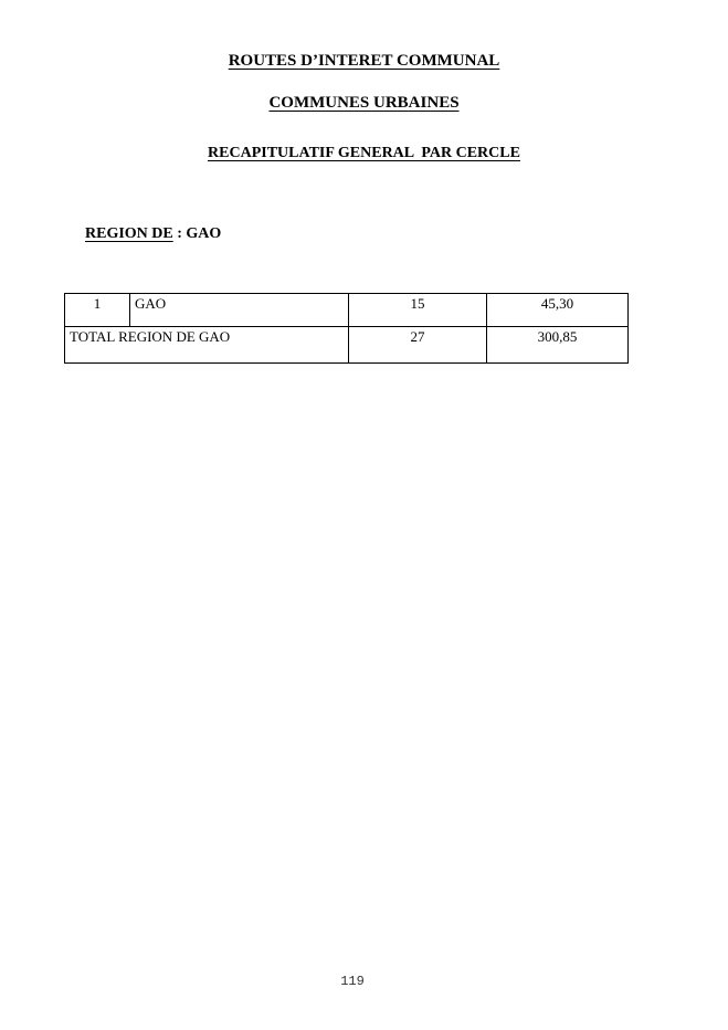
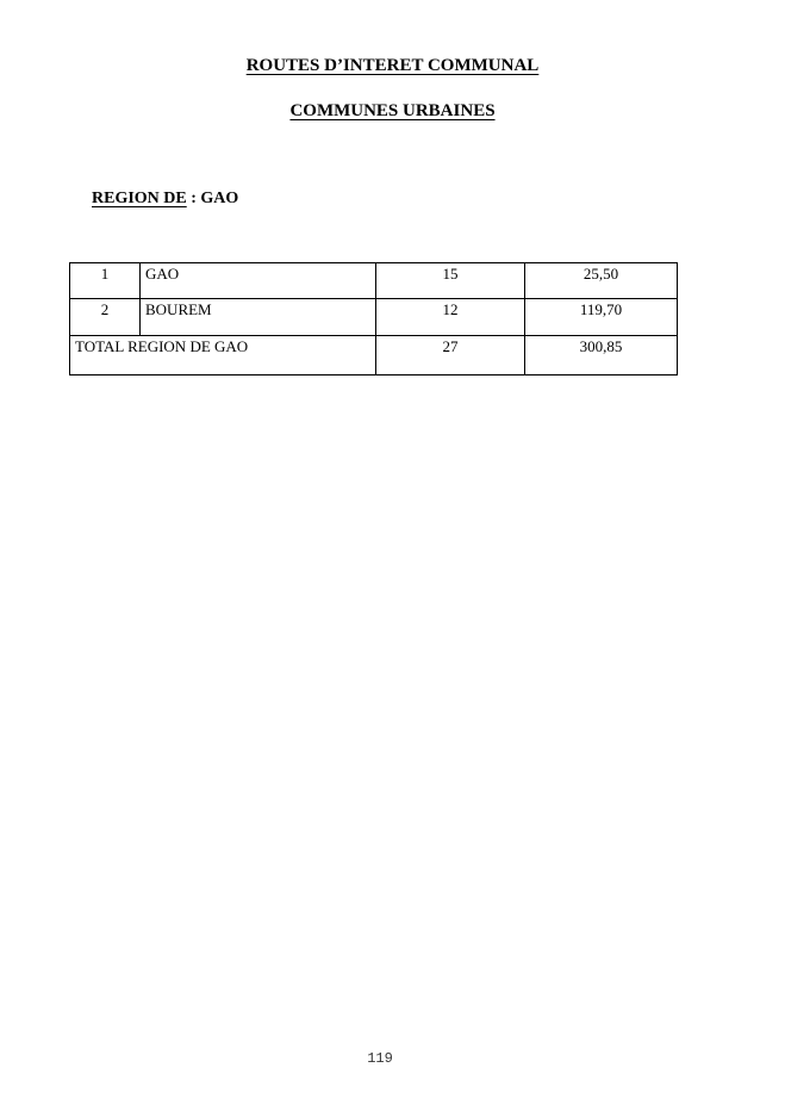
  ROUTES D’INTERET COMMUNAL
  COMMUNES URBAINES
- RECAPITULATIF GENERAL PAR CERCLE
  REGION DE : GAO
- 1	GAO	15	45,30
+ 1	GAO	15	25,50
+ 2	BOUREM	12	119,70
  TOTAL REGION DE GAO	27	300,85
  119
